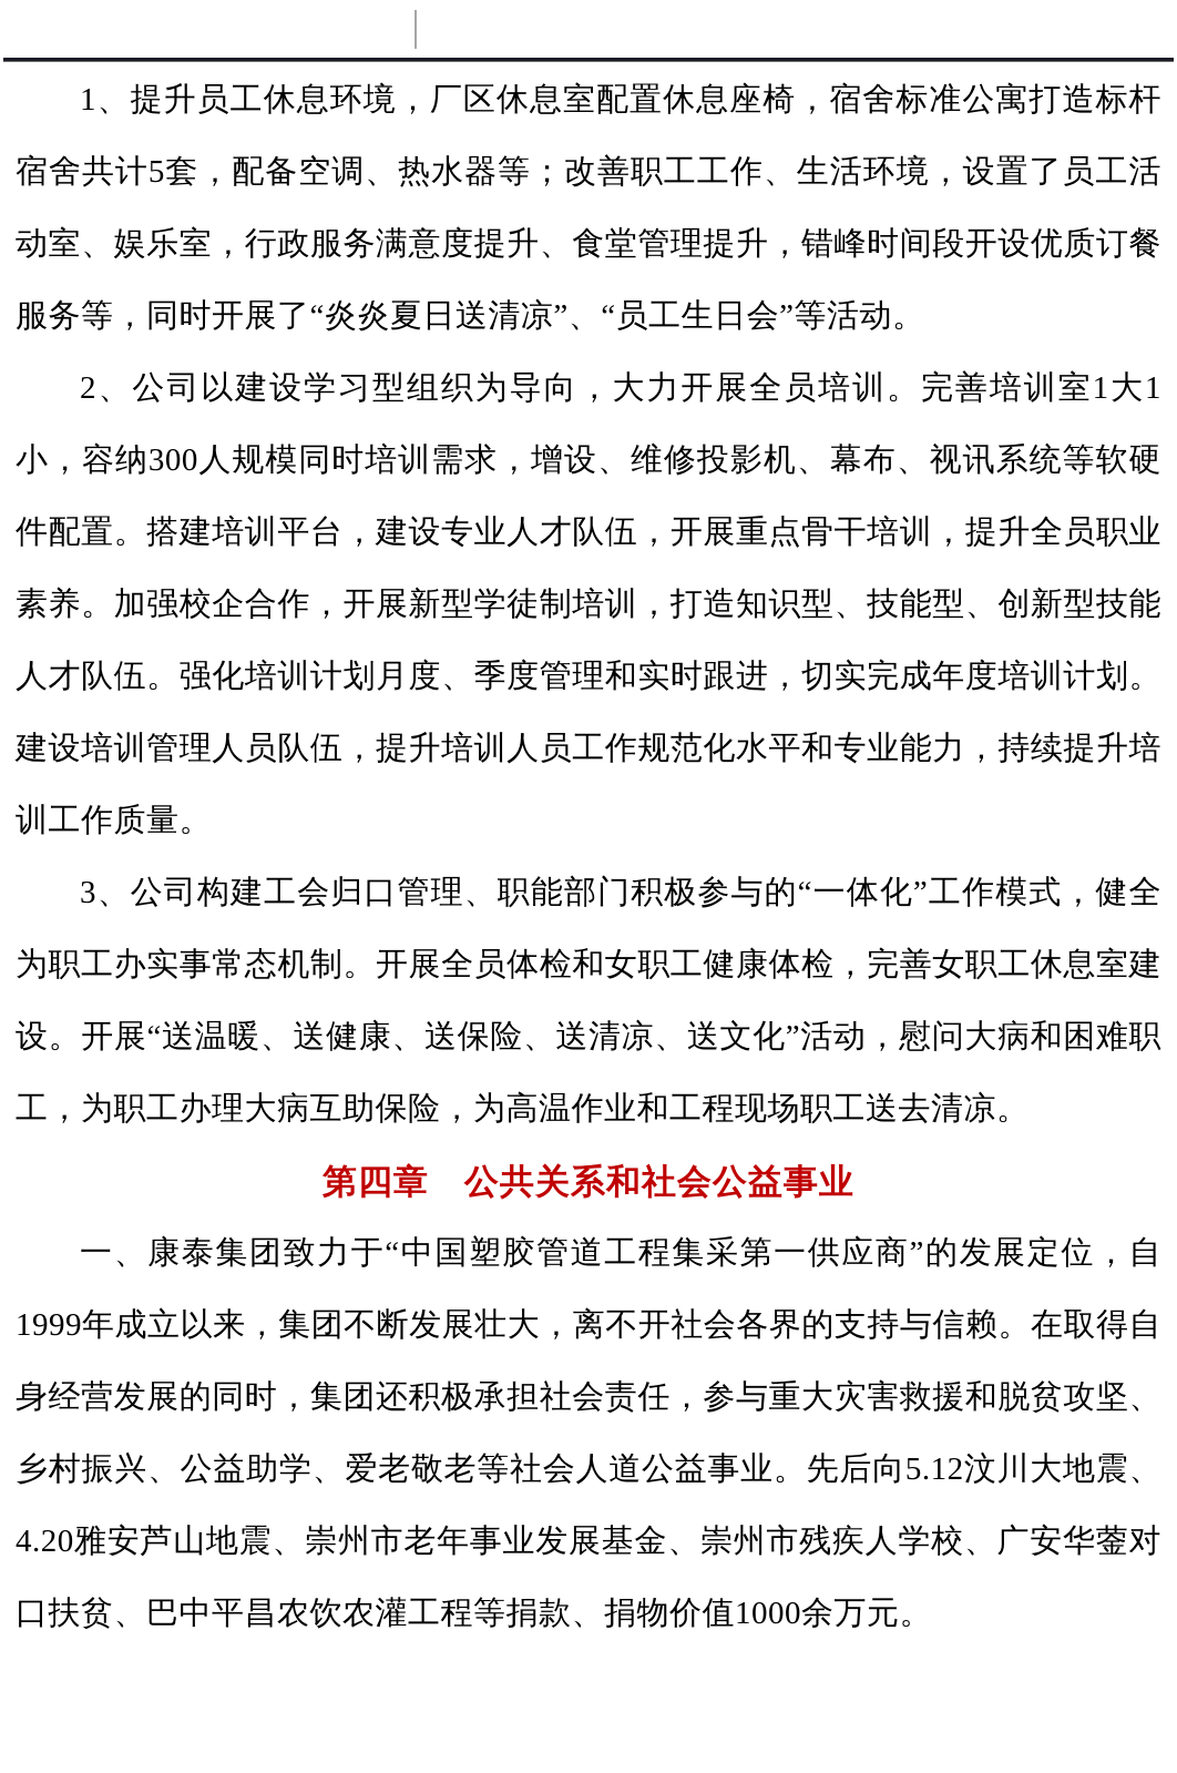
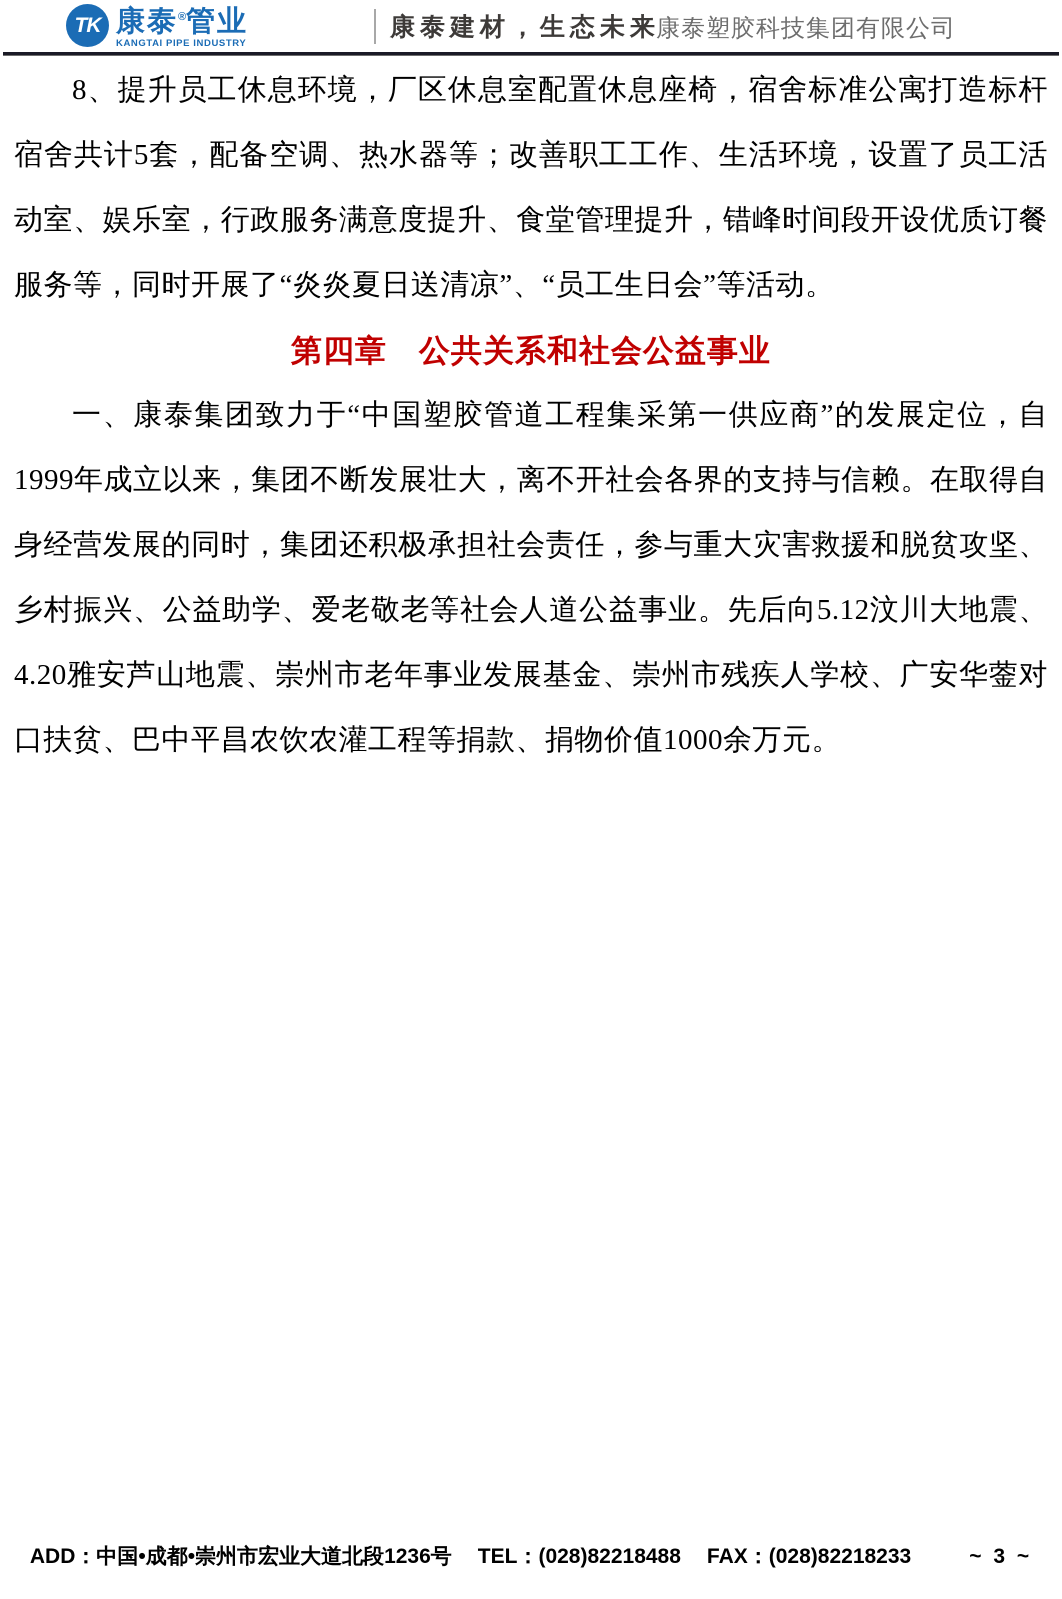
+ TK
+ 康泰®管业
+ KANGTAI PIPE INDUSTRY
+ 康泰建材，生态未来
+ 康泰塑胶科技集团有限公司
- 1、提升员工休息环境，厂区休息室配置休息座椅，宿舍标准公寓打造标杆宿舍共计5套，配备空调、热水器等；改善职工工作、生活环境，设置了员工活动室、娱乐室，行政服务满意度提升、食堂管理提升，错峰时间段开设优质订餐服务等，同时开展了“炎炎夏日送清凉”、“员工生日会”等活动。
+ 8、提升员工休息环境，厂区休息室配置休息座椅，宿舍标准公寓打造标杆宿舍共计5套，配备空调、热水器等；改善职工工作、生活环境，设置了员工活动室、娱乐室，行政服务满意度提升、食堂管理提升，错峰时间段开设优质订餐服务等，同时开展了“炎炎夏日送清凉”、“员工生日会”等活动。
- 2、公司以建设学习型组织为导向，大力开展全员培训。完善培训室1大1小，容纳300人规模同时培训需求，增设、维修投影机、幕布、视讯系统等软硬件配置。搭建培训平台，建设专业人才队伍，开展重点骨干培训，提升全员职业素养。加强校企合作，开展新型学徒制培训，打造知识型、技能型、创新型技能人才队伍。强化培训计划月度、季度管理和实时跟进，切实完成年度培训计划。建设培训管理人员队伍，提升培训人员工作规范化水平和专业能力，持续提升培训工作质量。
- 3、公司构建工会归口管理、职能部门积极参与的“一体化”工作模式，健全为职工办实事常态机制。开展全员体检和女职工健康体检，完善女职工休息室建设。开展“送温暖、送健康、送保险、送清凉、送文化”活动，慰问大病和困难职工，为职工办理大病互助保险，为高温作业和工程现场职工送去清凉。
  第四章 公共关系和社会公益事业
  一、康泰集团致力于“中国塑胶管道工程集采第一供应商”的发展定位，自1999年成立以来，集团不断发展壮大，离不开社会各界的支持与信赖。在取得自身经营发展的同时，集团还积极承担社会责任，参与重大灾害救援和脱贫攻坚、乡村振兴、公益助学、爱老敬老等社会人道公益事业。先后向5.12汶川大地震、4.20雅安芦山地震、崇州市老年事业发展基金、崇州市残疾人学校、广安华蓥对口扶贫、巴中平昌农饮农灌工程等捐款、捐物价值1000余万元。
+ ADD：中国•成都•崇州市宏业大道北段1236号
+ TEL：(028)82218488
+ FAX：(028)82218233
+ ~ 3 ~
